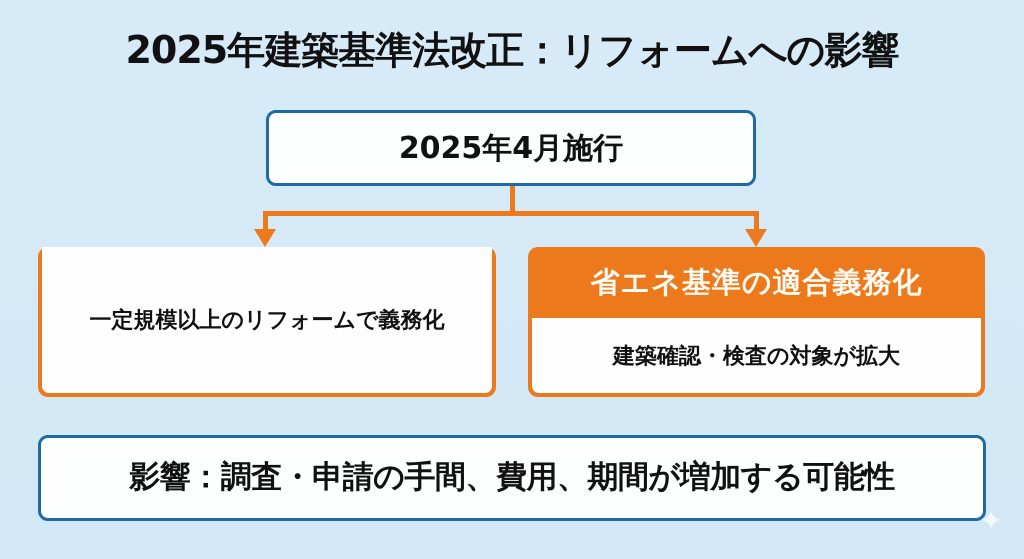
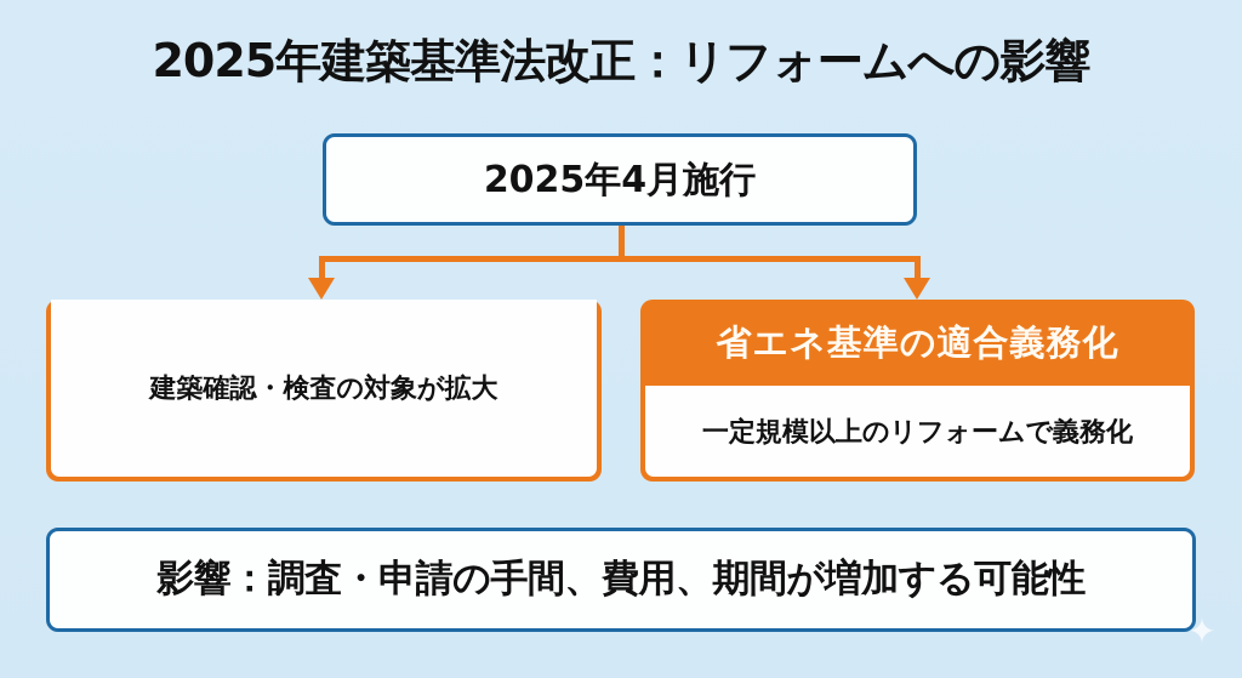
  2025年建築基準法改正：リフォームへの影響
  2025年4月施行
- 一定規模以上のリフォームで義務化
+ 建築確認・検査の対象が拡大
  省エネ基準の適合義務化
- 建築確認・検査の対象が拡大
+ 一定規模以上のリフォームで義務化
  影響：調査・申請の手間、費用、期間が増加する可能性
  ✦
